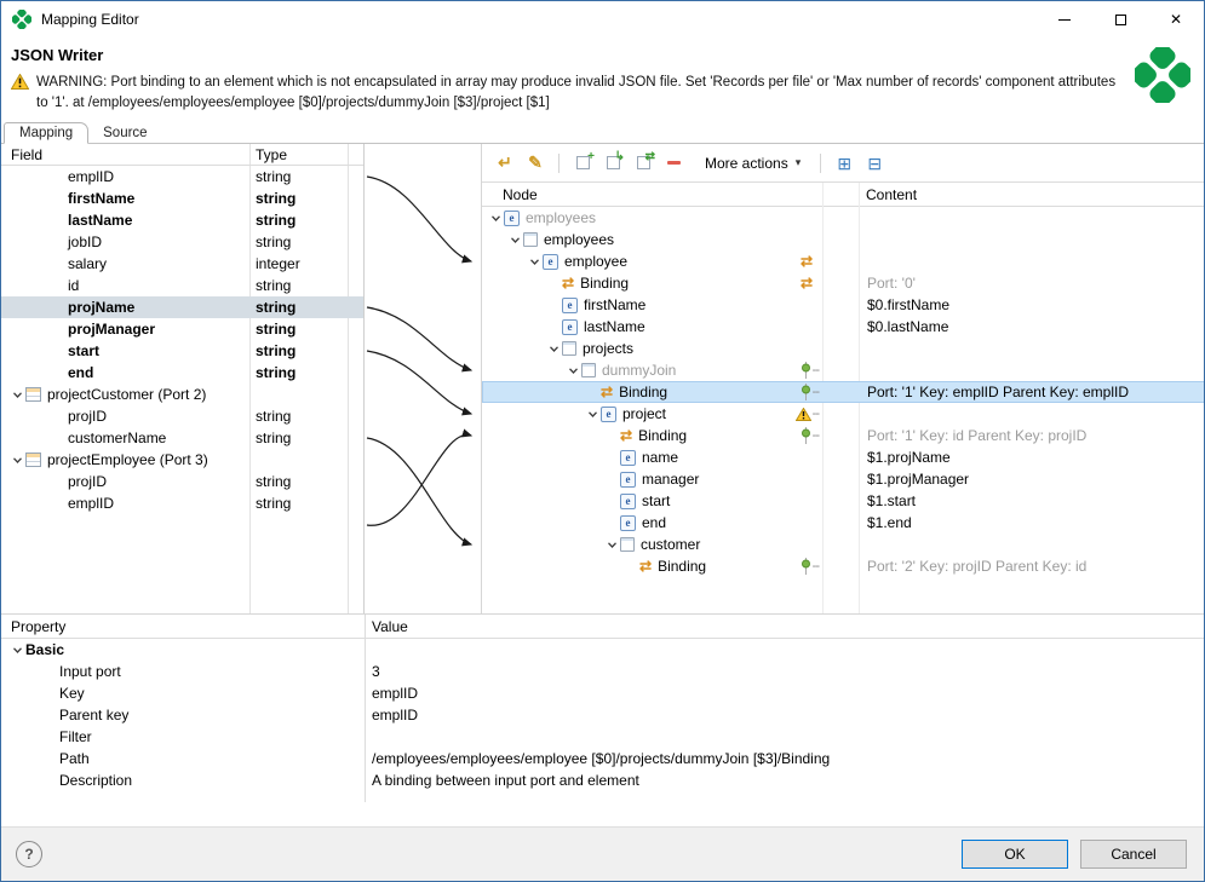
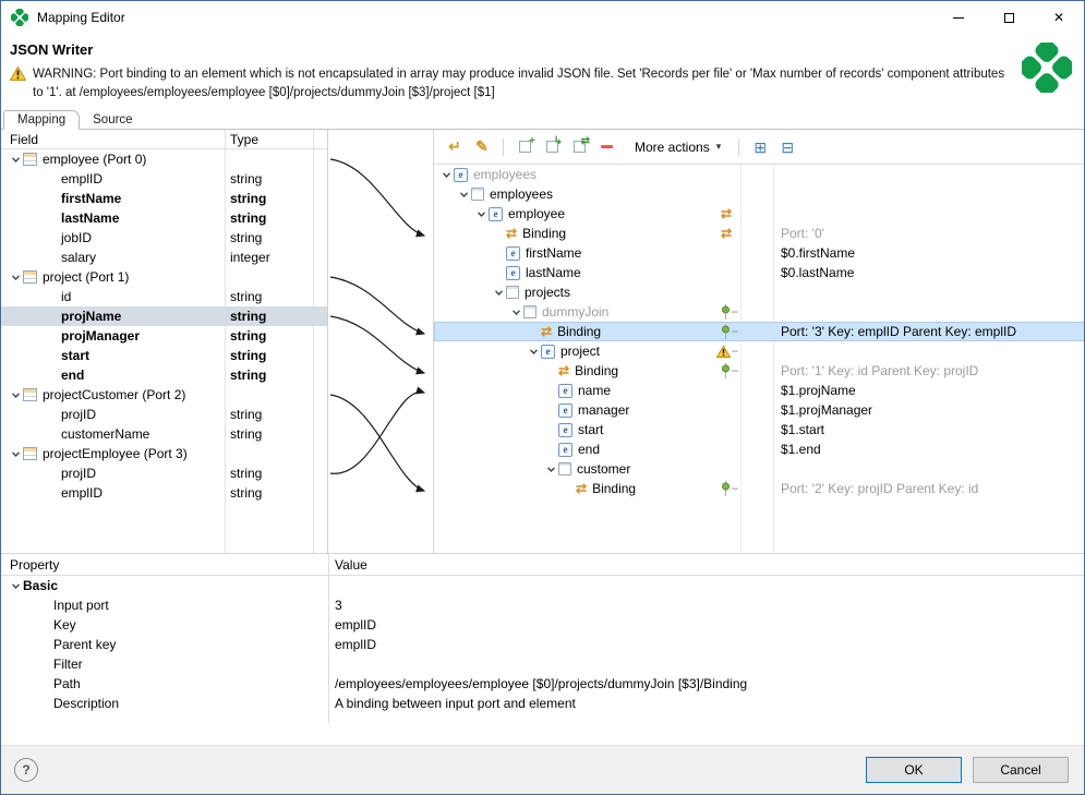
  Mapping Editor
  ✕
  JSON Writer
  WARNING: Port binding to an element which is not encapsulated in array may produce invalid JSON file. Set 'Records per file' or 'Max number of records' component attributes to '1'. at /employees/employees/employee [$0]/projects/dummyJoin [$3]/project [$1]
  Mapping
  Source
  Field
  Type
+ employee (Port 0)
  emplID
  string
  firstName
  string
  lastName
  string
  jobID
  string
  salary
  integer
+ project (Port 1)
  id
  string
  projName
  string
  projManager
  string
  start
  string
  end
  string
  projectCustomer (Port 2)
  projID
  string
  customerName
  string
  projectEmployee (Port 3)
  projID
  string
  emplID
  string
  ↵
  ✎
  +
  ↳
  ⇄
  More actions
  ▾
  ⊞
  ⊟
- Node
- Content
  e
  employees
  employees
  e
  employee
  ⇄
  ⇄
  Binding
  ⇄
  Port: '0'
  e
  firstName
  $0.firstName
  e
  lastName
  $0.lastName
  projects
  dummyJoin
  --
  ⇄
  Binding
  --
- Port: '1' Key: emplID Parent Key: emplID
+ Port: '3' Key: emplID Parent Key: emplID
  e
  project
  --
  ⇄
  Binding
  --
  Port: '1' Key: id Parent Key: projID
  e
  name
  $1.projName
  e
  manager
  $1.projManager
  e
  start
  $1.start
  e
  end
  $1.end
  customer
  ⇄
  Binding
  --
  Port: '2' Key: projID Parent Key: id
  Property
  Value
  Basic
  Input port
  3
  Key
  emplID
  Parent key
  emplID
  Filter
  Path
  /employees/employees/employee [$0]/projects/dummyJoin [$3]/Binding
  Description
  A binding between input port and element
  ?
  OK
  Cancel
